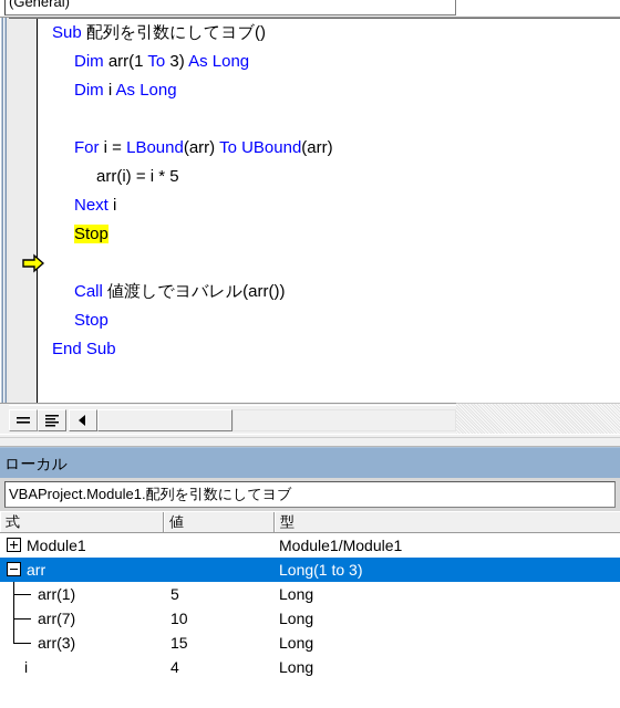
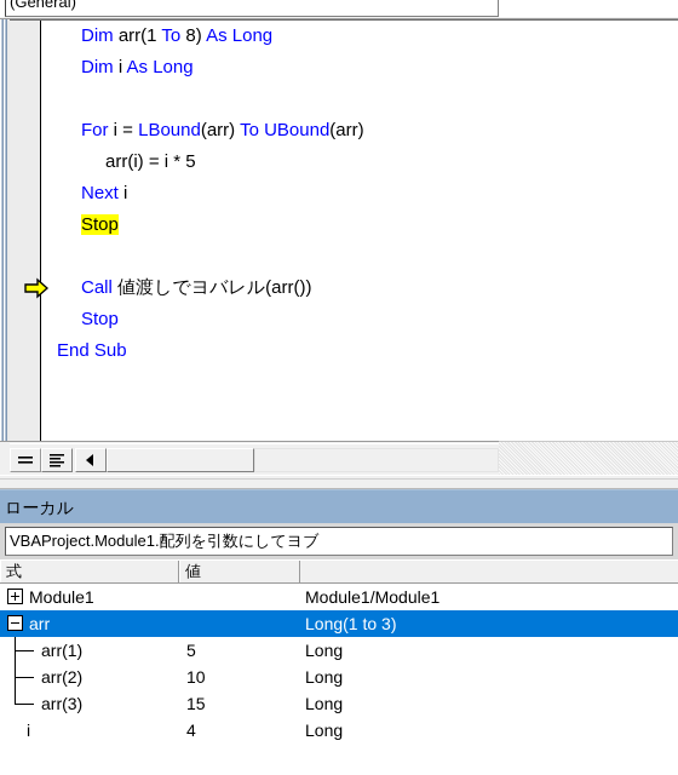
  (General)
- Sub 配列を引数にしてヨブ()
- Dim arr(1 To 3) As Long
+ Dim arr(1 To 8) As Long
  Dim i As Long
  For i = LBound(arr) To UBound(arr)
  arr(i) = i * 5
  Next i
  Stop
  Call 値渡しでヨバレル(arr())
  Stop
  End Sub
  ローカル
  VBAProject.Module1.配列を引数にしてヨブ
  式
  値
- 型
  Module1
  Module1/Module1
  arr
  Long(1 to 3)
  arr(1)
  5
  Long
- arr(7)
+ arr(2)
  10
  Long
  arr(3)
  15
  Long
  i
  4
  Long
